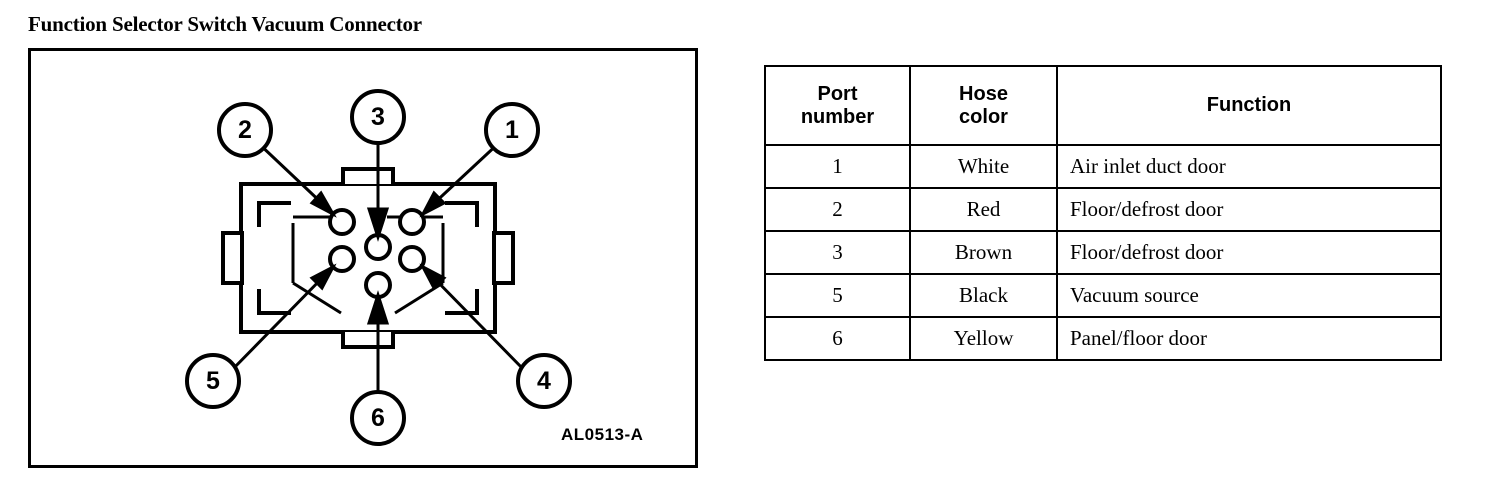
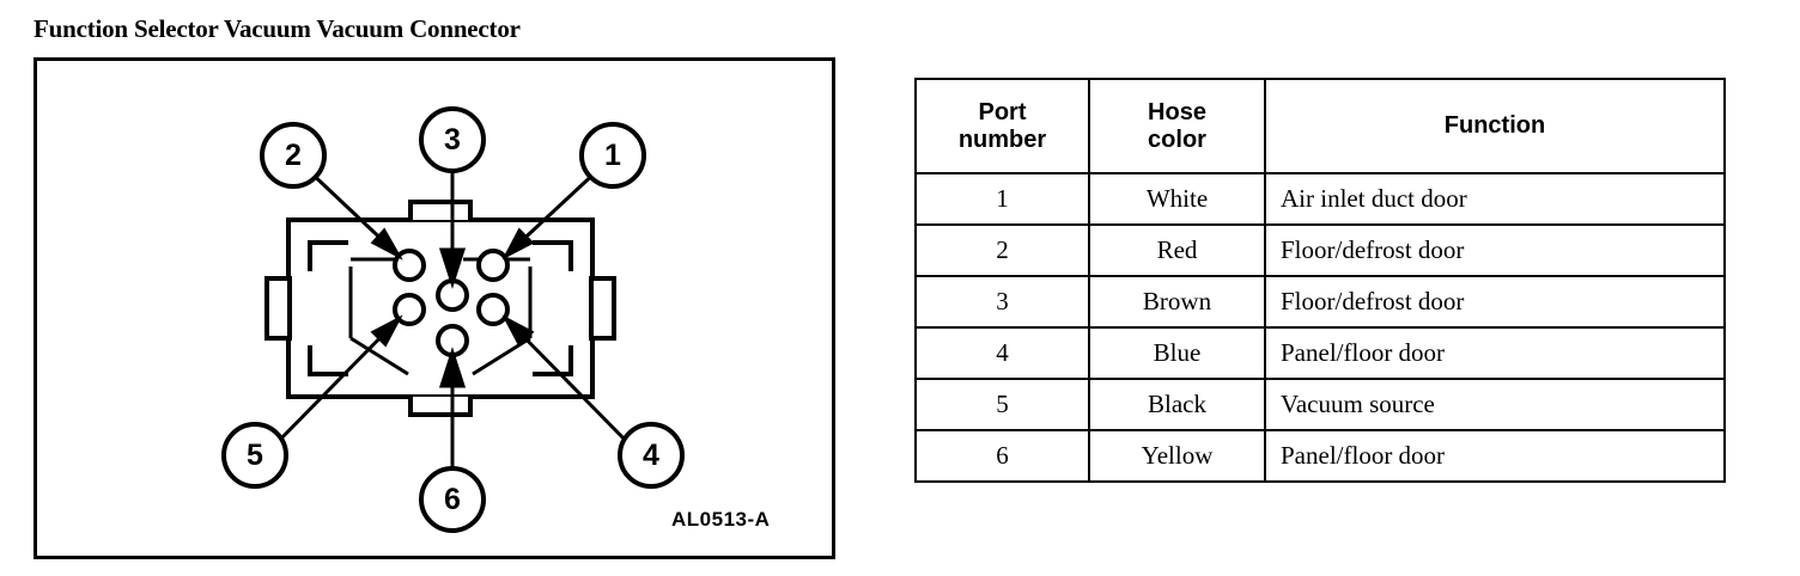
- Function Selector Switch Vacuum Connector
+ Function Selector Vacuum Vacuum Connector
  2
  3
  1
  5
  6
  4
  AL0513-A
  Port number	Hose color	Function
  1	White	Air inlet duct door
  2	Red	Floor/defrost door
  3	Brown	Floor/defrost door
+ 4	Blue	Panel/floor door
  5	Black	Vacuum source
  6	Yellow	Panel/floor door
